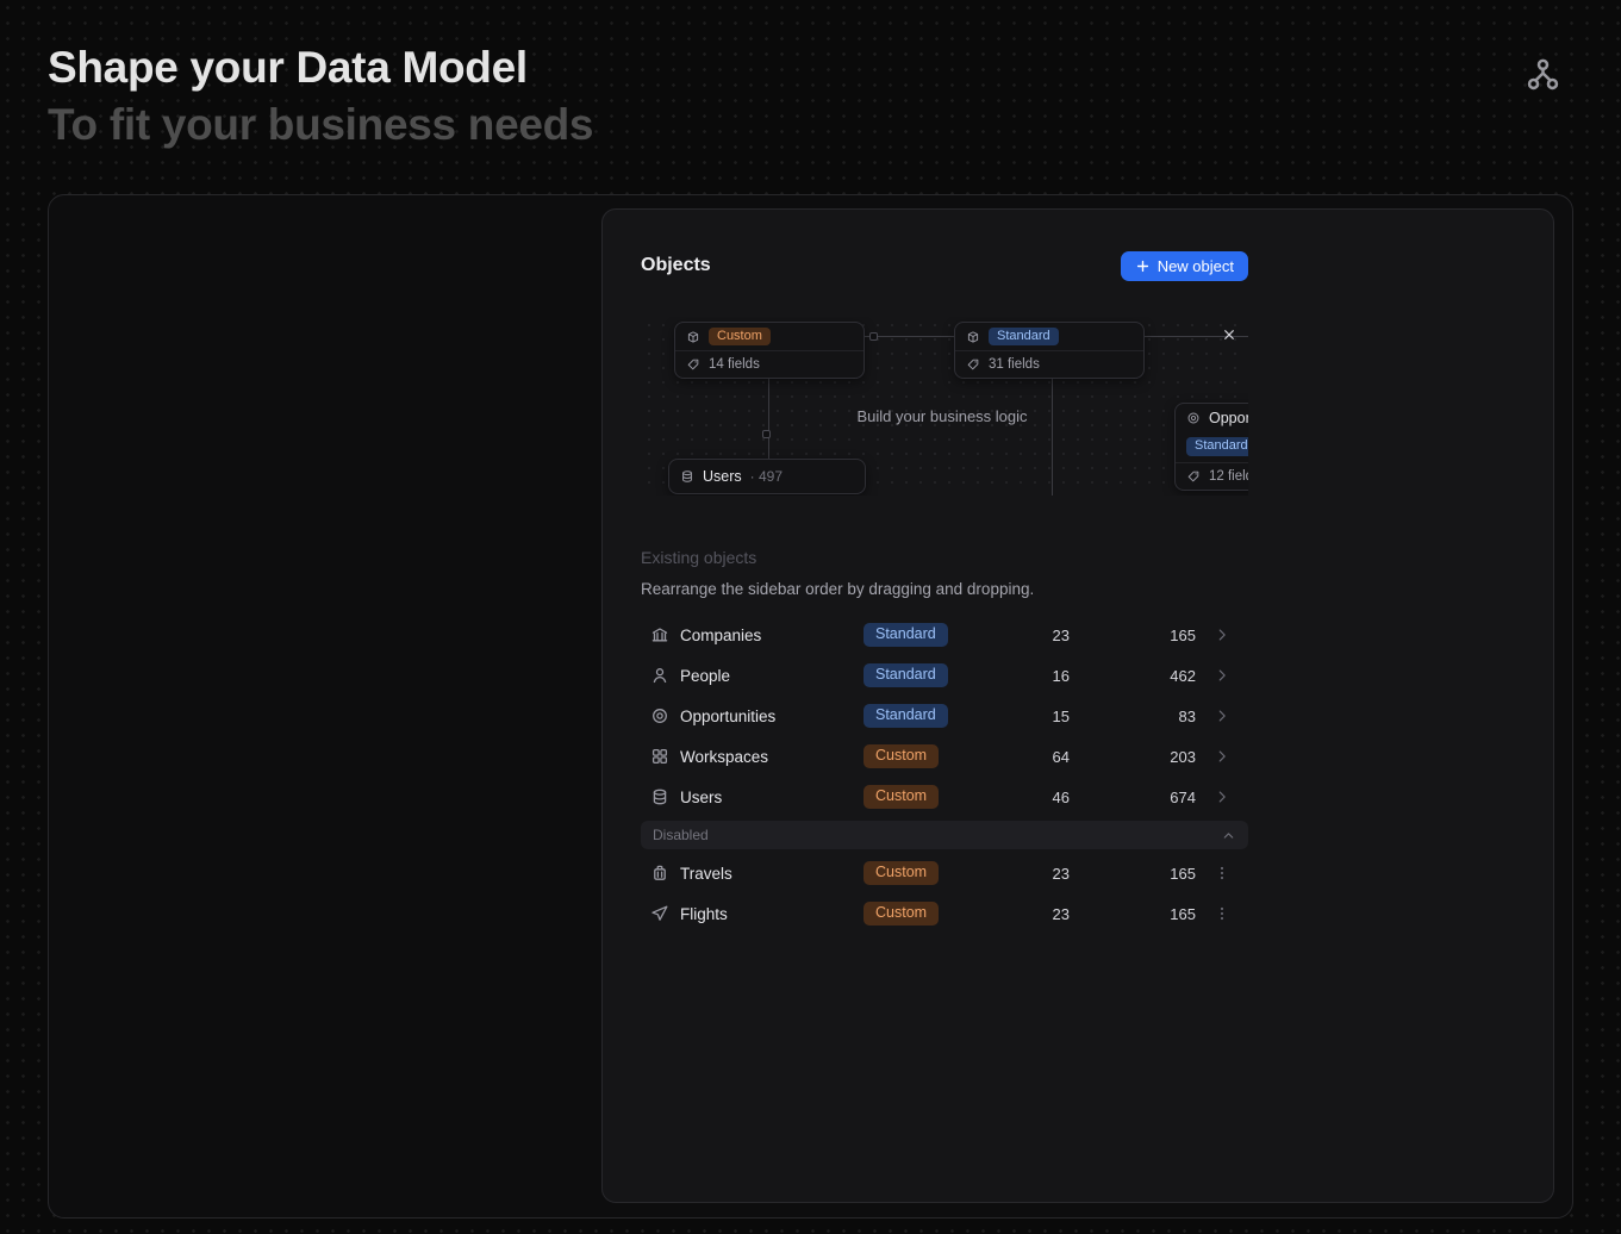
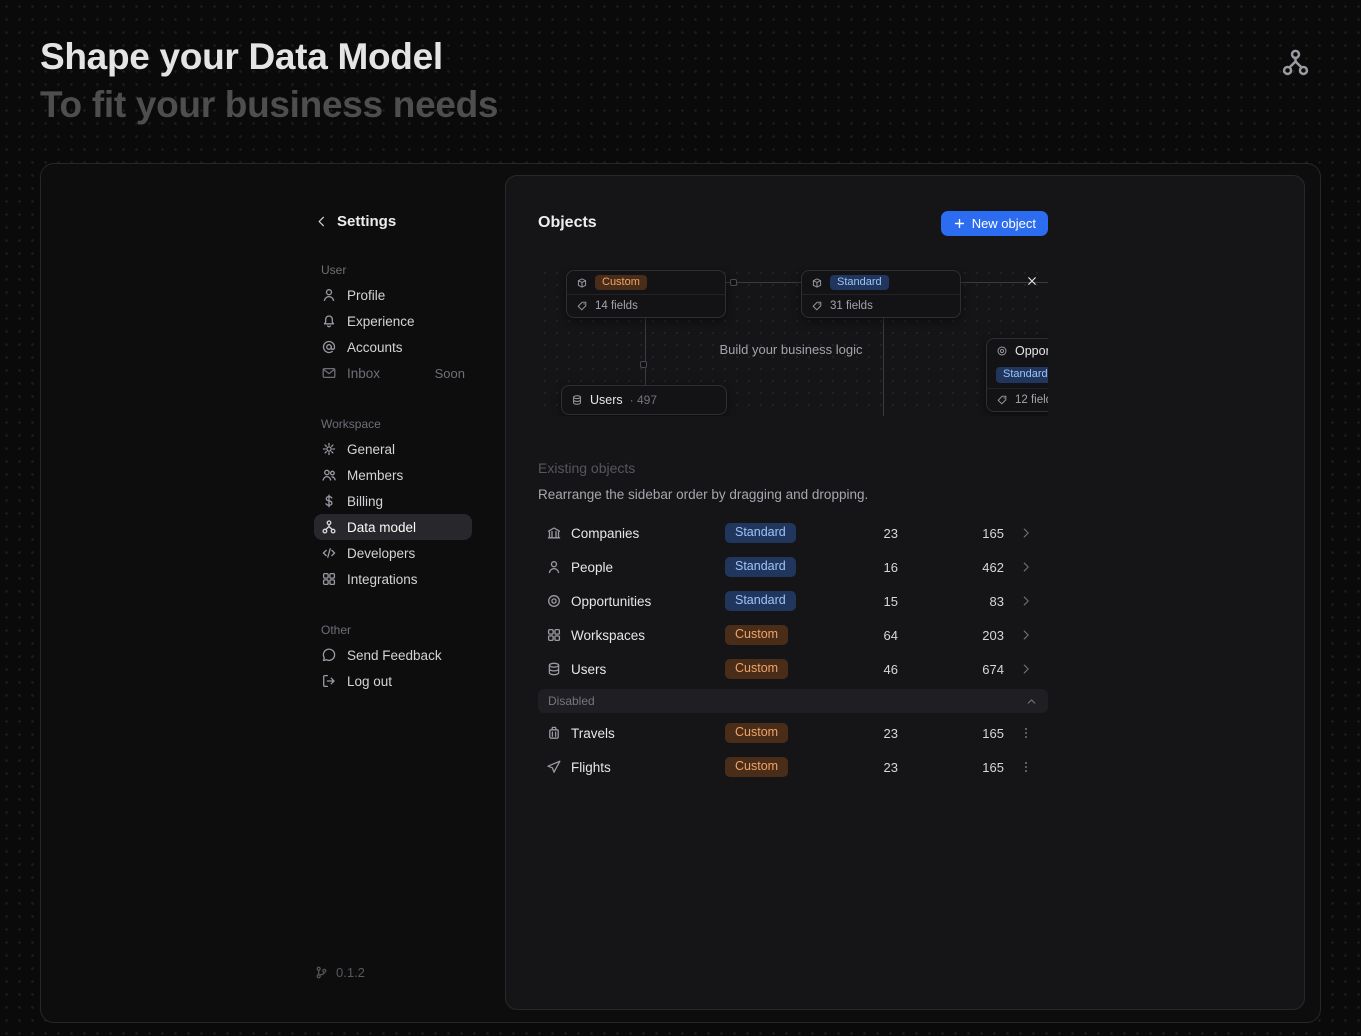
  Shape your Data Model
  To fit your business needs
+ Settings
+ User
+ Profile
+ Experience
+ Accounts
+ Inbox
+ Soon
+ Workspace
+ General
+ Members
+ Billing
+ Data model
+ Developers
+ Integrations
+ Other
+ Send Feedback
+ Log out
+ 0.1.2
  Objects
  New object
  Custom
  14 fields
  Standard
  31 fields
  Build your business logic
  Users
  · 497
  Standard
  12 fiel
  Existing objects
  Rearrange the sidebar order by dragging and dropping.
  Companies
  Standard
  23
  165
  People
  Standard
  16
  462
  Opportunities
  Standard
  15
  83
  Workspaces
  Custom
  64
  203
  Users
  Custom
  46
  674
  Disabled
  Travels
  Custom
  23
  165
  Flights
  Custom
  23
  165
